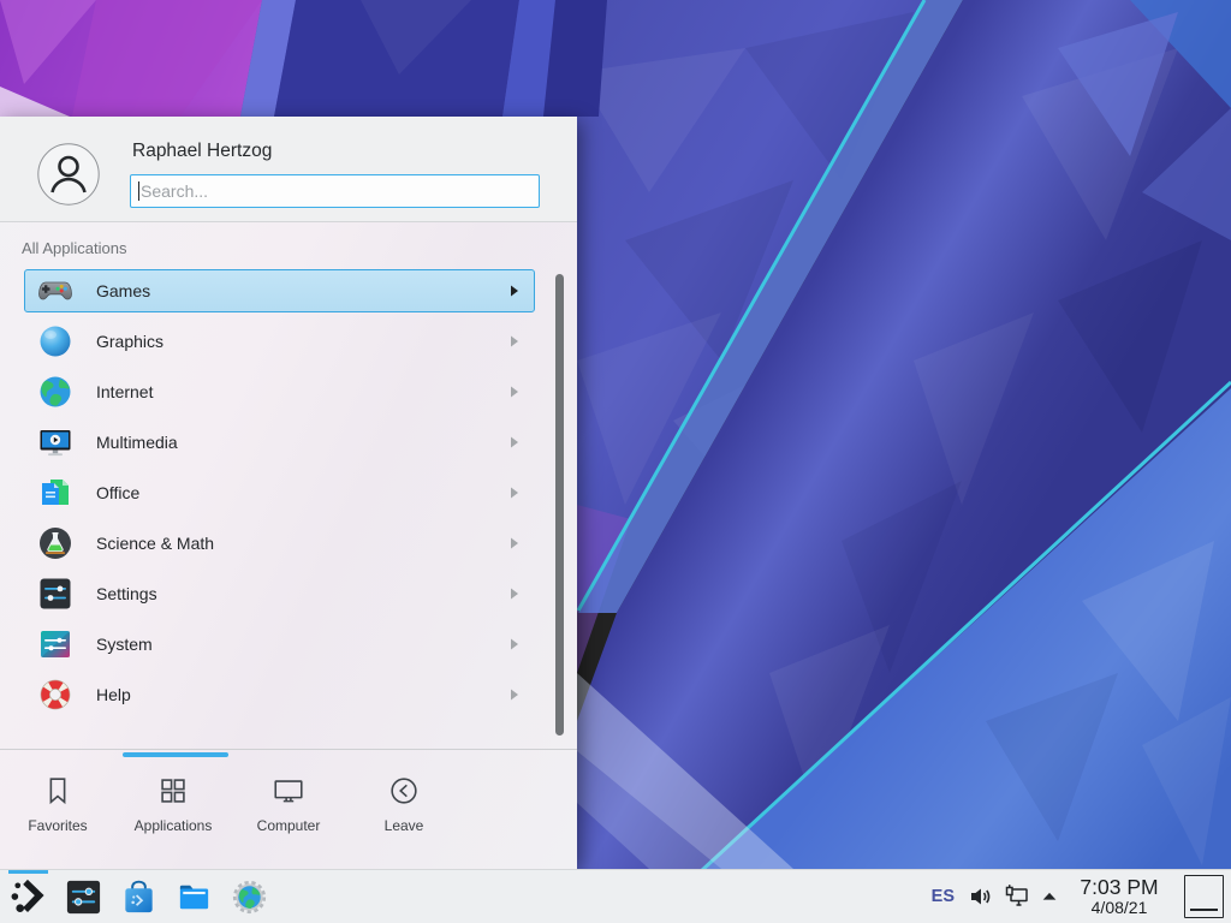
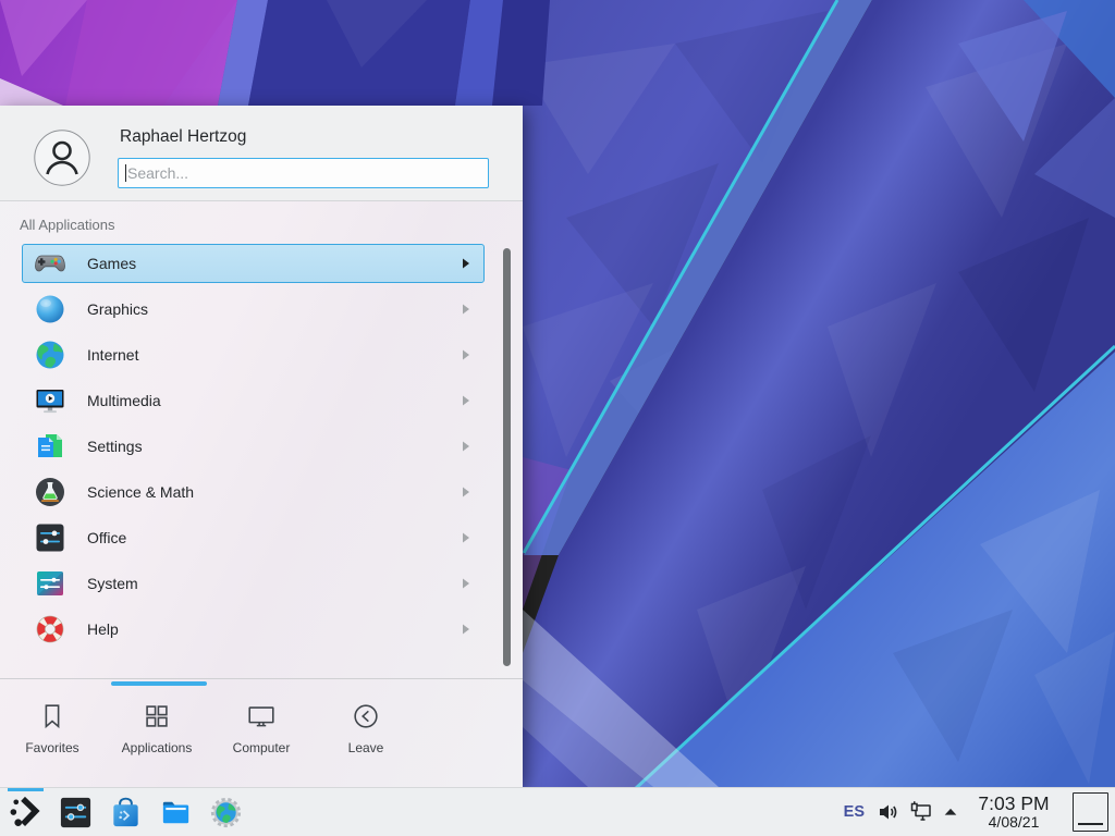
  Raphael Hertzog
  Search...
  All Applications
  Games
  Graphics
  Internet
  Multimedia
- Office
+ Settings
  Science & Math
- Settings
+ Office
  System
  Help
  Favorites
  Applications
  Computer
  Leave
  ES
  7:03 PM
  4/08/21
